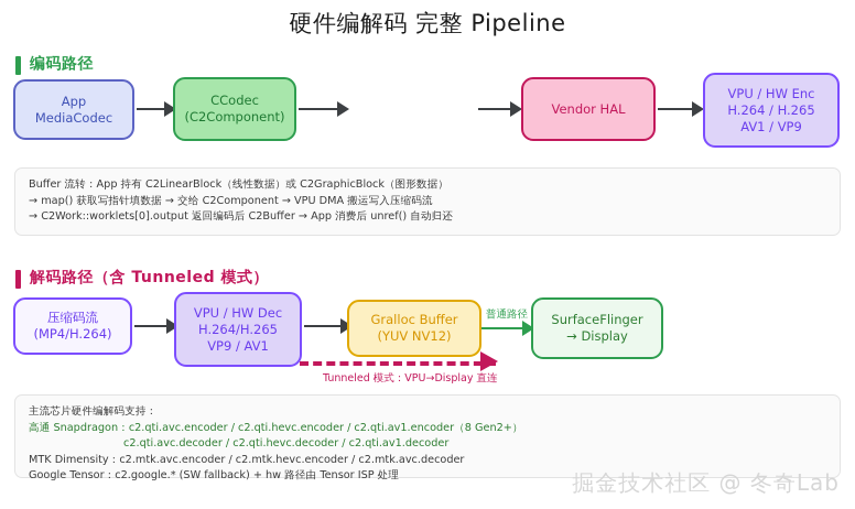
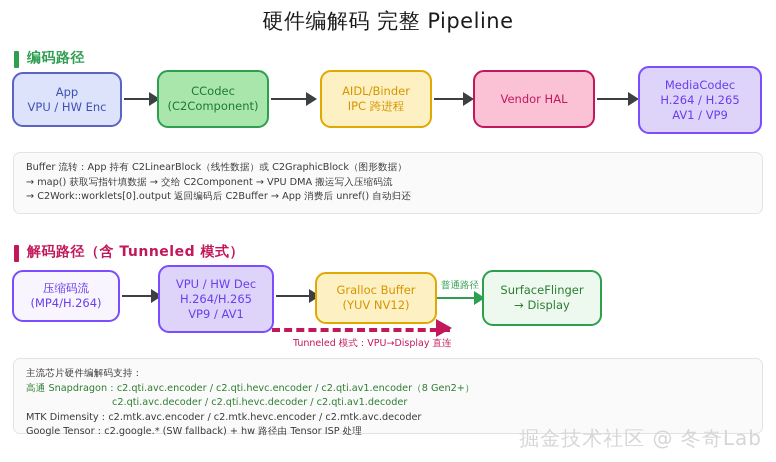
  硬件编解码 完整 Pipeline
  编码路径
  App
- MediaCodec
+ VPU / HW Enc
  CCodec
  (C2Component)
+ AIDL/Binder
+ IPC 跨进程
  Vendor HAL
- VPU / HW Enc
+ MediaCodec
  H.264 / H.265
  AV1 / VP9
  Buffer 流转：App 持有 C2LinearBlock（线性数据）或 C2GraphicBlock（图形数据）
  → map() 获取写指针填数据 → 交给 C2Component → VPU DMA 搬运写入压缩码流
  → C2Work::worklets[0].output 返回编码后 C2Buffer → App 消费后 unref() 自动归还
  解码路径（含 Tunneled 模式）
  压缩码流
  (MP4/H.264)
  VPU / HW Dec
  H.264/H.265
  VP9 / AV1
  Gralloc Buffer
  (YUV NV12)
  普通路径
  SurfaceFlinger
  → Display
  Tunneled 模式：VPU→Display 直连
  主流芯片硬件编解码支持：
  高通 Snapdragon：c2.qti.avc.encoder / c2.qti.hevc.encoder / c2.qti.av1.encoder（8 Gen2+）
  c2.qti.avc.decoder / c2.qti.hevc.decoder / c2.qti.av1.decoder
  MTK Dimensity：c2.mtk.avc.encoder / c2.mtk.hevc.encoder / c2.mtk.avc.decoder
  Google Tensor：c2.google.* (SW fallback) + hw 路径由 Tensor ISP 处理
  掘金技术社区 @ 冬奇Lab
